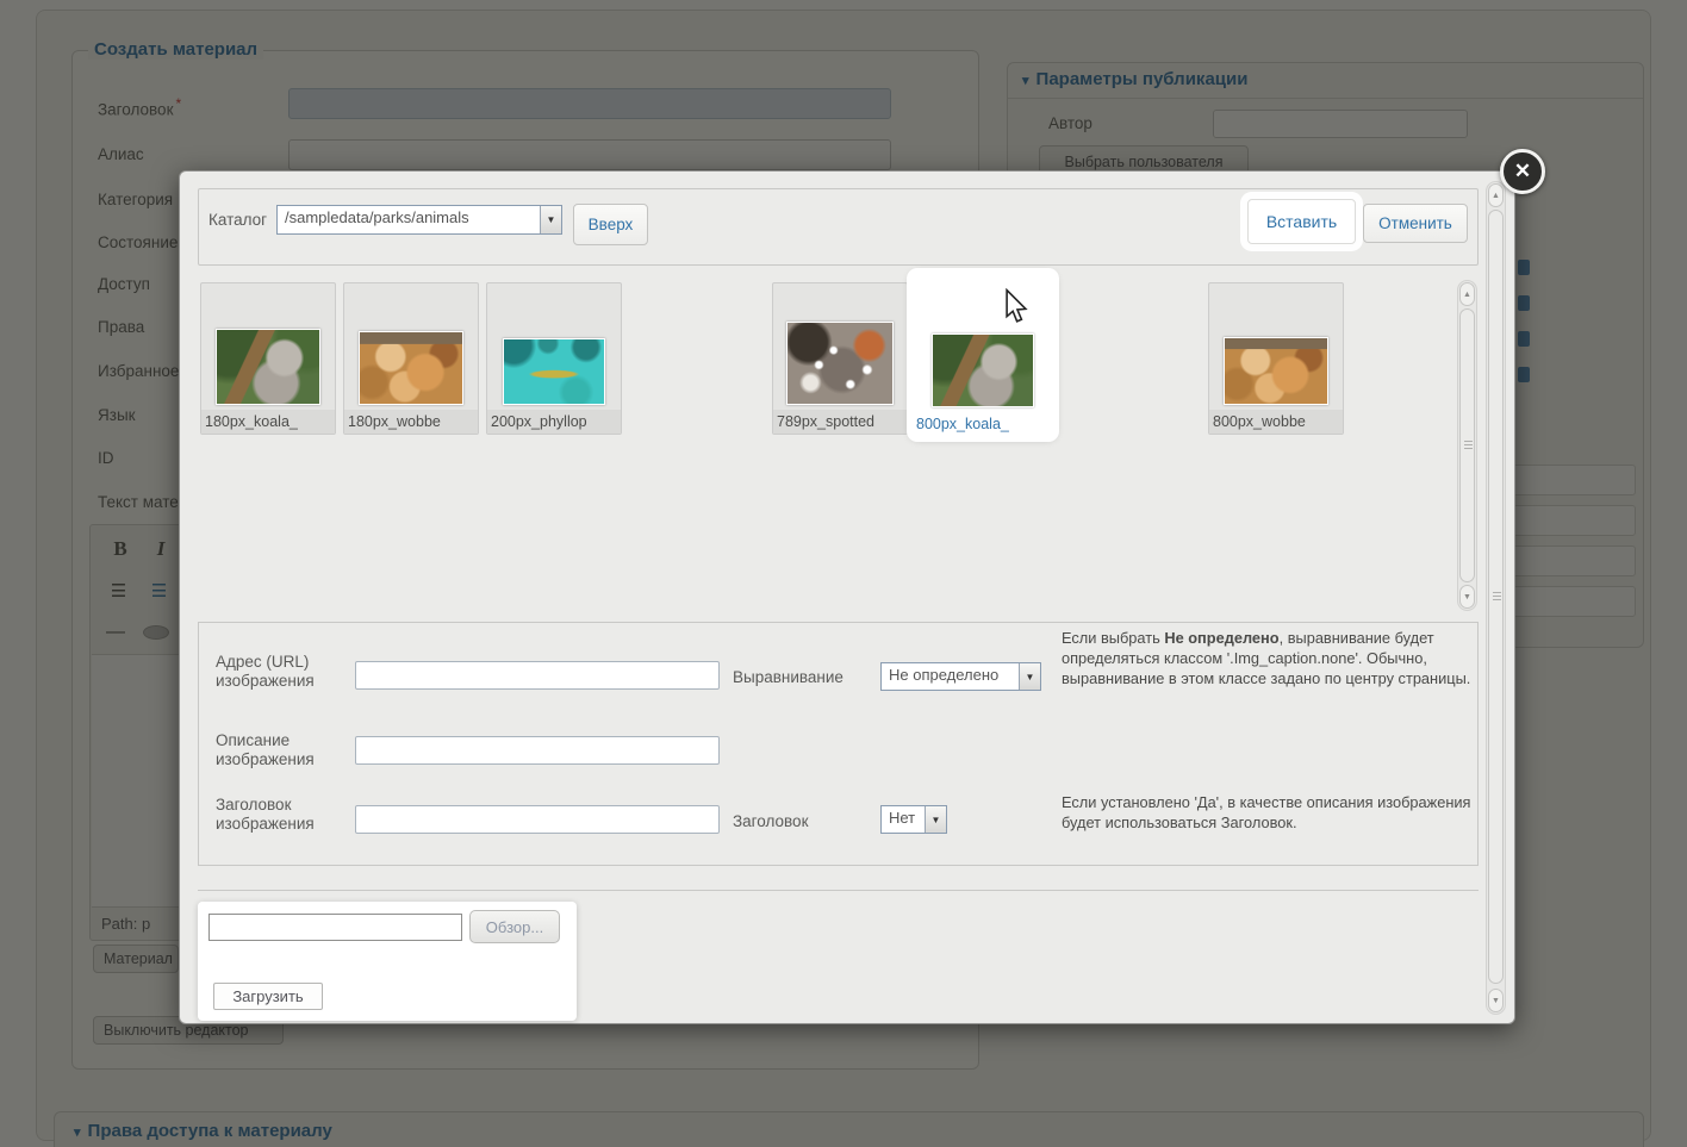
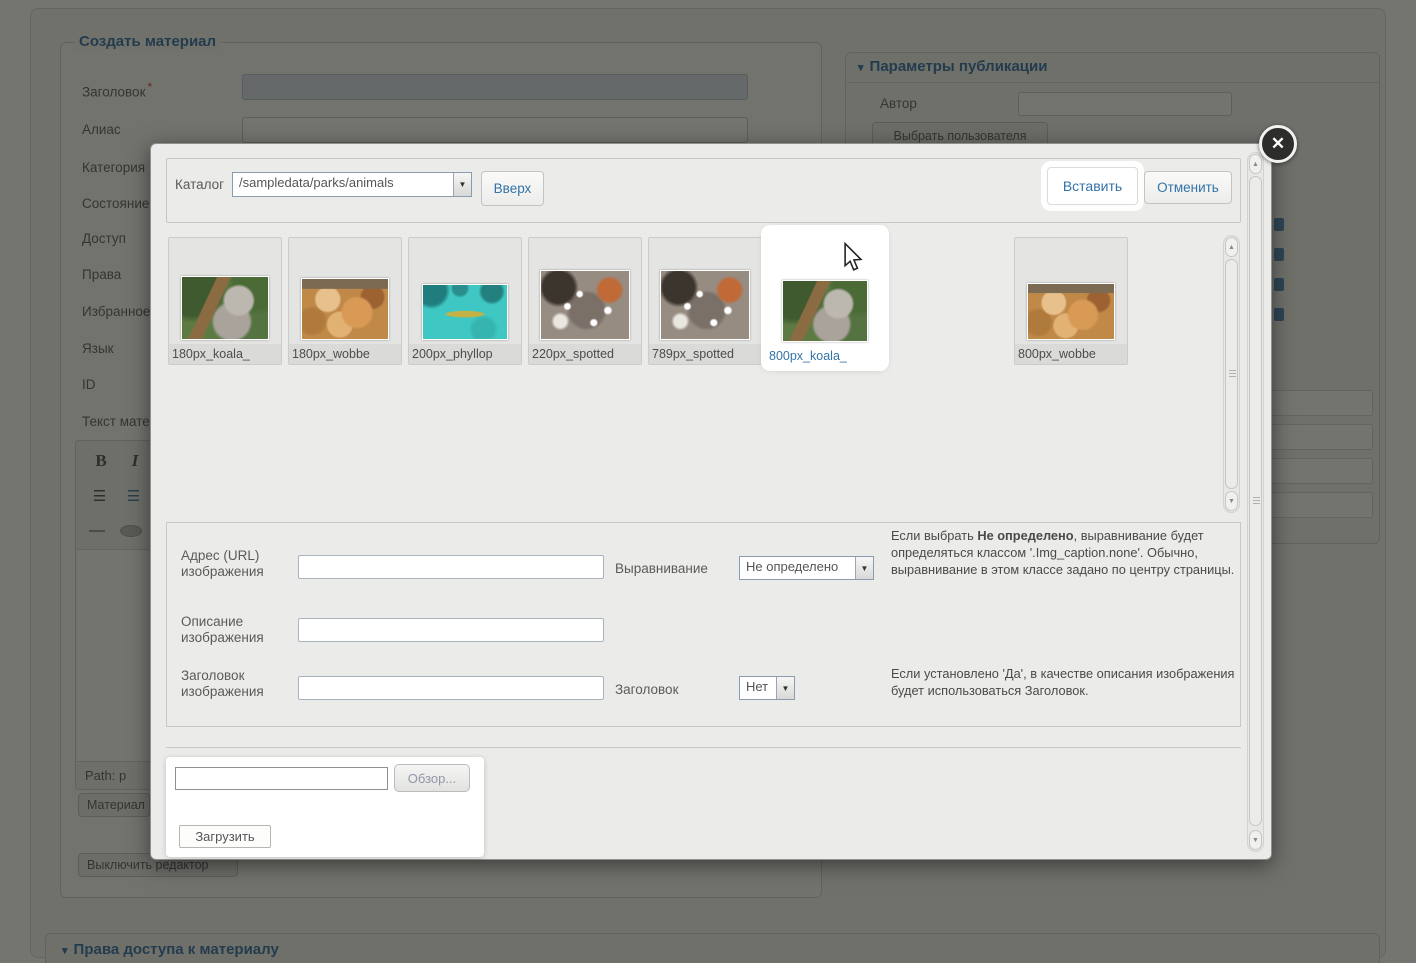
  Создать материал
  Заголовок *
  Алиас
  Категория
  Состояние
  Доступ
  Права
  Избранное
  Язык
  ID
  B
  I
  ☰
  ☰
  —
  Path: p
  Материал
  Выключить редактор
  ▾ Параметры публикации
  Автор
  Выбрать пользователя
  ▾ Права доступа к материалу
  ✕
  Каталог
  /sampledata/parks/animals
  ▼
  Вверх
  Вставить
  Отменить
  180px_koala_
  180px_wobbe
  200px_phyllop
+ 220px_spotted
  789px_spotted
  800px_koala_
  800px_wobbe
  Адрес (URL) изображения
  Выравнивание
  Не определено
  ▼
  Описание изображения
  Заголовок изображения
  Заголовок
  Нет
  ▼
  Если выбрать Не определено, выравнивание будет определяться классом '.Img_caption.none'. Обычно, выравнивание в этом классе задано по центру страницы.
  Если установлено 'Да', в качестве описания изображения будет использоваться Заголовок.
  Обзор...
  Загрузить
